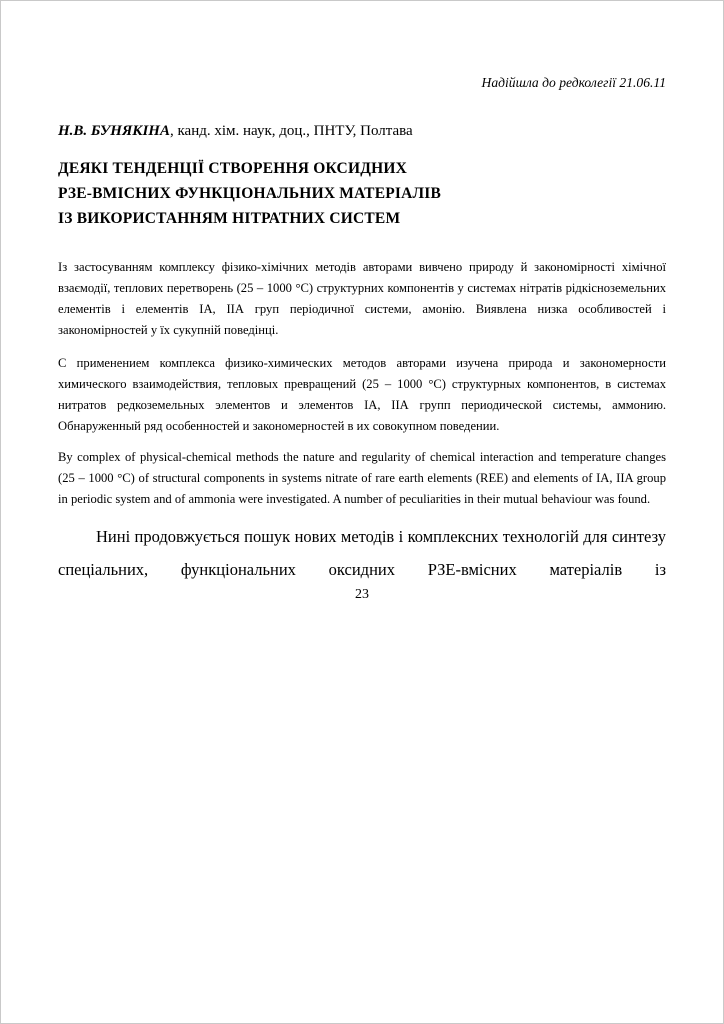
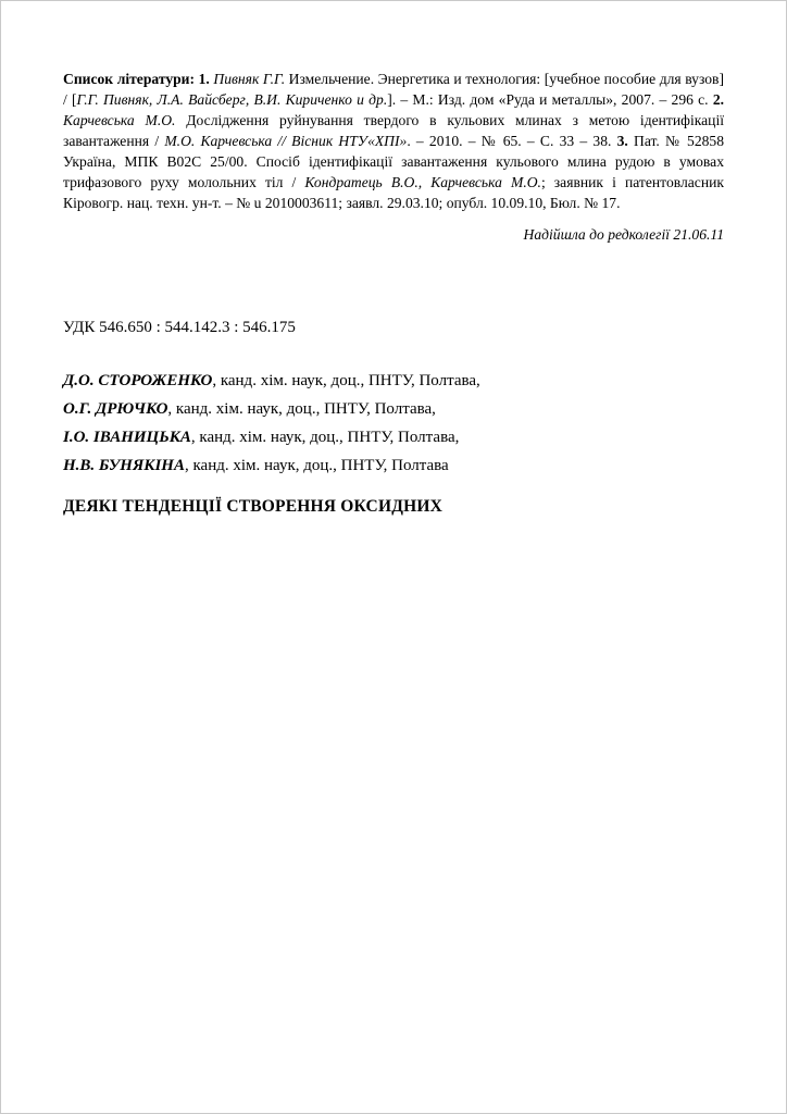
+ Список літератури: 1. Пивняк Г.Г. Измельчение. Энергетика и технология: [учебное пособие для вузов] / [Г.Г. Пивняк, Л.А. Вайсберг, В.И. Кириченко и др.]. – М.: Изд. дом «Руда и металлы», 2007. – 296 с. 2. Карчевська М.О. Дослідження руйнування твердого в кульових млинах з метою ідентифікації завантаження / М.О. Карчевська // Вісник НТУ«ХПІ». – 2010. – № 65. – С. 33 – 38. 3. Пат. № 52858 Україна, МПК В02С 25/00. Спосіб ідентифікації завантаження кульового млина рудою в умовах трифазового руху молольних тіл / Кондратець В.О., Карчевська М.О.; заявник і патентовласник Кіровогр. нац. техн. ун-т. – № u 2010003611; заявл. 29.03.10; опубл. 10.09.10, Бюл. № 17.
  Надійшла до редколегії 21.06.11
+ УДК 546.650 : 544.142.3 : 546.175
+ Д.О. СТОРОЖЕНКО, канд. хім. наук, доц., ПНТУ, Полтава,
+ О.Г. ДРЮЧКО, канд. хім. наук, доц., ПНТУ, Полтава,
+ І.О. ІВАНИЦЬКА, канд. хім. наук, доц., ПНТУ, Полтава,
  Н.В. БУНЯКІНА, канд. хім. наук, доц., ПНТУ, Полтава
  ДЕЯКІ ТЕНДЕНЦІЇ СТВОРЕННЯ ОКСИДНИХ
- РЗЕ-ВМІСНИХ ФУНКЦІОНАЛЬНИХ МАТЕРІАЛІВ
- ІЗ ВИКОРИСТАННЯМ НІТРАТНИХ СИСТЕМ
- Із застосуванням комплексу фізико-хімічних методів авторами вивчено природу й закономірності хімічної взаємодії, теплових перетворень (25 – 1000 °С) структурних компонентів у системах нітратів рідкісноземельних елементів і елементів ІА, ІІА груп періодичної системи, амонію. Виявлена низка особливостей і закономірностей у їх сукупній поведінці.
- С применением комплекса физико-химических методов авторами изучена природа и закономерности химического взаимодействия, тепловых превращений (25 – 1000 °С) структурных компонентов, в системах нитратов редкоземельных элементов и элементов ІА, ІІА групп периодической системы, аммонию. Обнаруженный ряд особенностей и закономерностей в их совокупном поведении.
- By complex of physical-chemical methods the nature and regularity of chemical interaction and temperature changes (25 – 1000 °С) of structural components in systems nitrate of rare earth elements (REE) and elements of IA, IIA group in periodic system and of ammonia were investigated. A number of peculiarities in their mutual behaviour was found.
- Нині продовжується пошук нових методів і комплексних технологій для синтезу спеціальних, функціональних оксидних РЗЕ-вмісних матеріалів із
- 23
